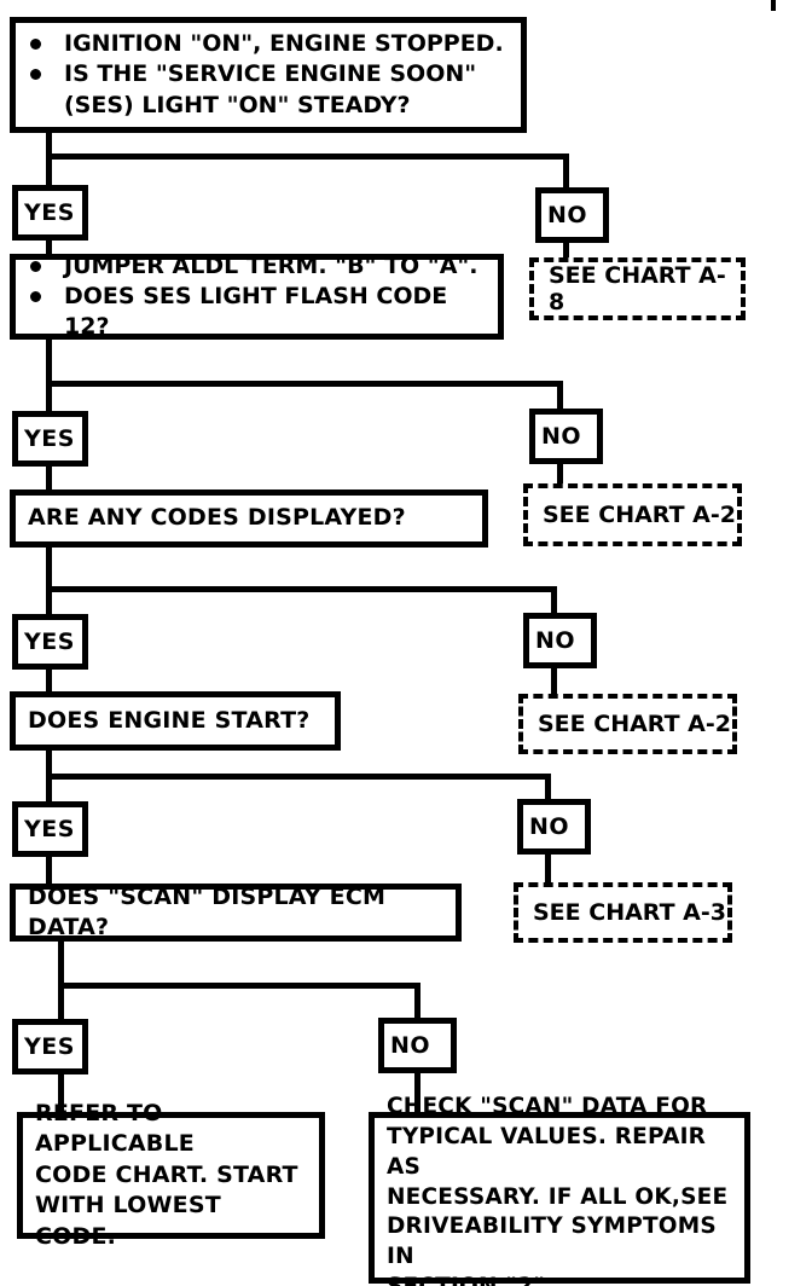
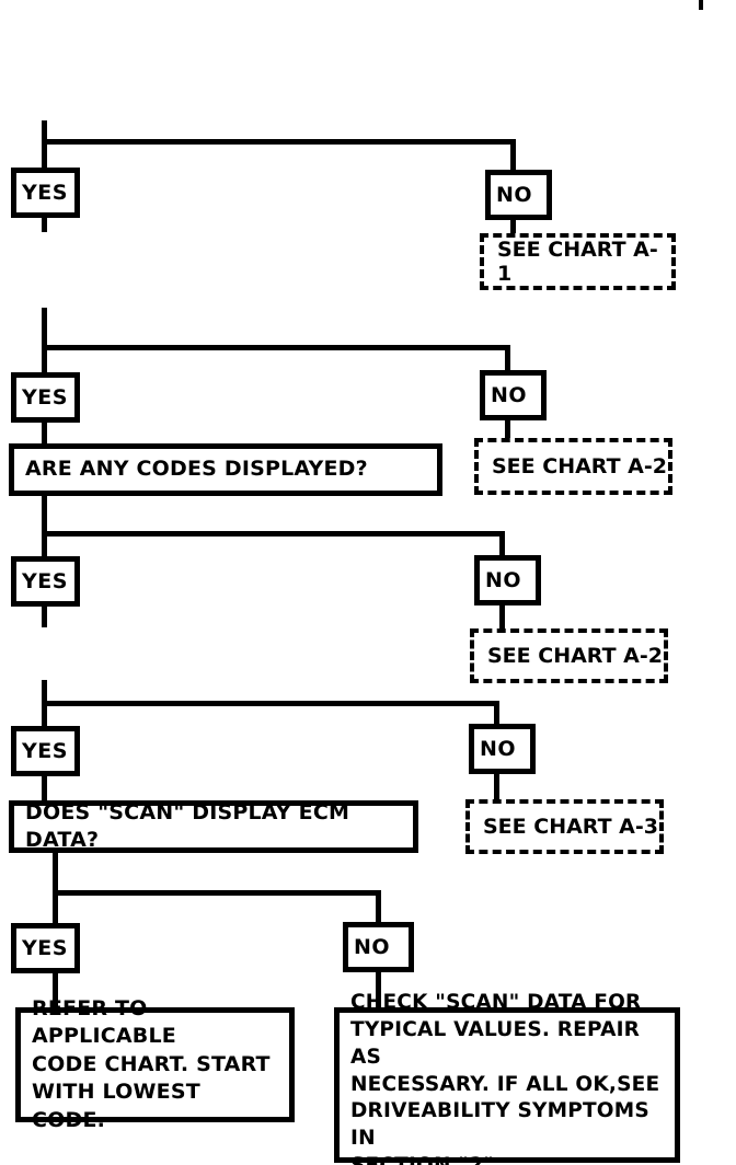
- IGNITION "ON", ENGINE STOPPED.
- IS THE "SERVICE ENGINE SOON"
- (SES) LIGHT "ON" STEADY?
  YES
  NO
- JUMPER ALDL TERM. "B" TO "A".
- DOES SES LIGHT FLASH CODE 12?
- SEE CHART A-8
+ SEE CHART A-1
  YES
  NO
  ARE ANY CODES DISPLAYED?
  SEE CHART A-2
  YES
  NO
- DOES ENGINE START?
  SEE CHART A-2
  YES
  NO
  DOES "SCAN" DISPLAY ECM DATA?
  SEE CHART A-3
  YES
  NO
  REFER TO APPLICABLE
  CODE CHART. START
  WITH LOWEST CODE.
  CHECK "SCAN" DATA FOR
  TYPICAL VALUES. REPAIR AS
  NECESSARY. IF ALL OK,SEE
  DRIVEABILITY SYMPTOMS IN
